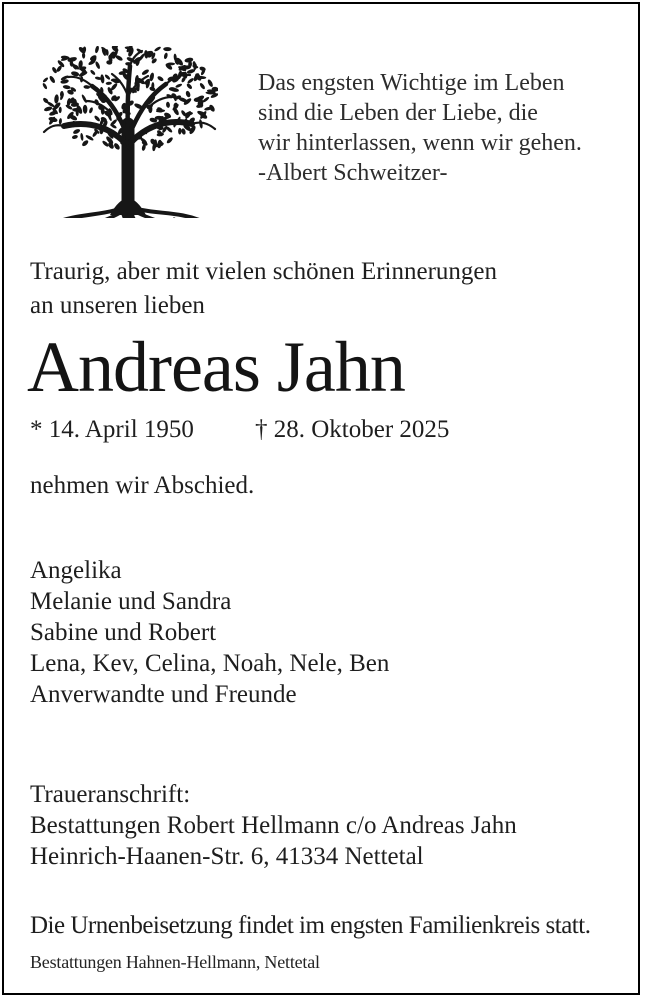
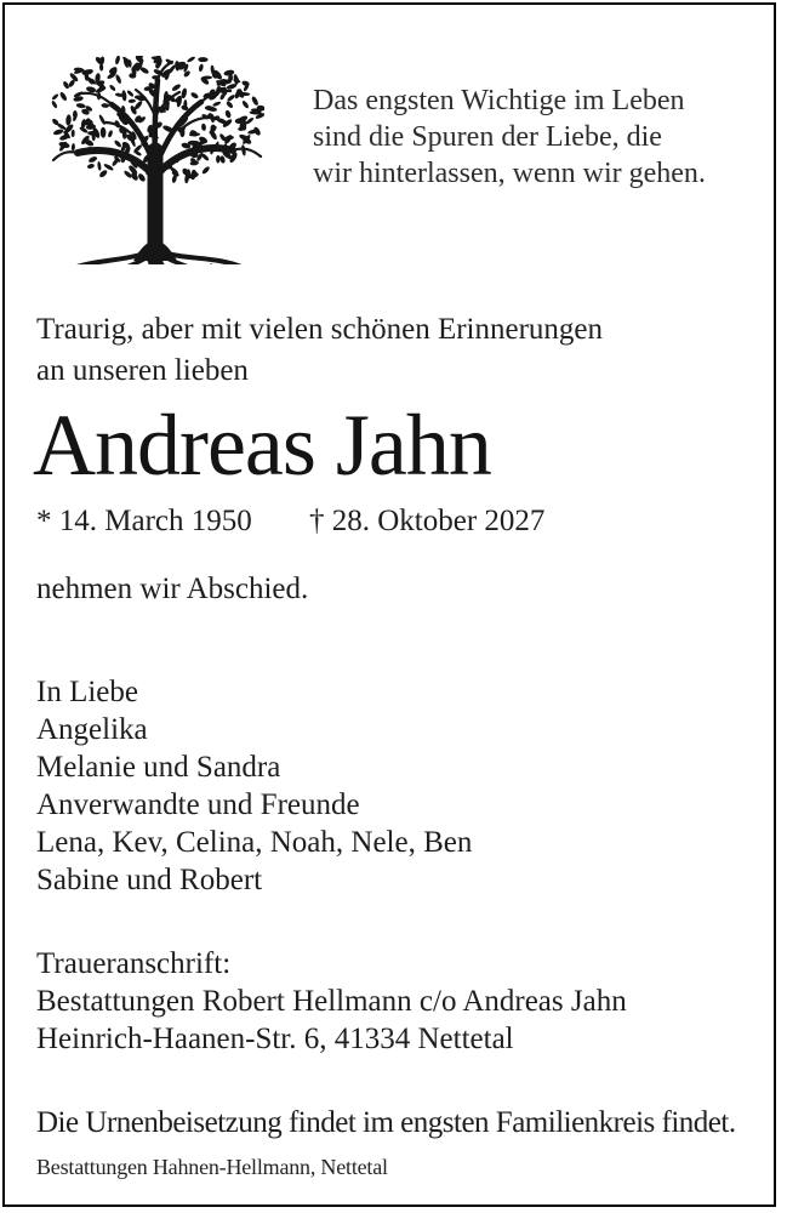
  Das engsten Wichtige im Leben
- sind die Leben der Liebe, die
+ sind die Spuren der Liebe, die
  wir hinterlassen, wenn wir gehen.
- -Albert Schweitzer-
  Traurig, aber mit vielen schönen Erinnerungen
  an unseren lieben
  Andreas Jahn
- * 14. April 1950
+ * 14. March 1950
- † 28. Oktober 2025
+ † 28. Oktober 2027
  nehmen wir Abschied.
+ In Liebe
  Angelika
  Melanie und Sandra
- Sabine und Robert
+ Anverwandte und Freunde
  Lena, Kev, Celina, Noah, Nele, Ben
- Anverwandte und Freunde
+ Sabine und Robert
  Traueranschrift:
  Bestattungen Robert Hellmann c/o Andreas Jahn
  Heinrich-Haanen-Str. 6, 41334 Nettetal
- Die Urnenbeisetzung findet im engsten Familienkreis statt.
+ Die Urnenbeisetzung findet im engsten Familienkreis findet.
  Bestattungen Hahnen-Hellmann, Nettetal
